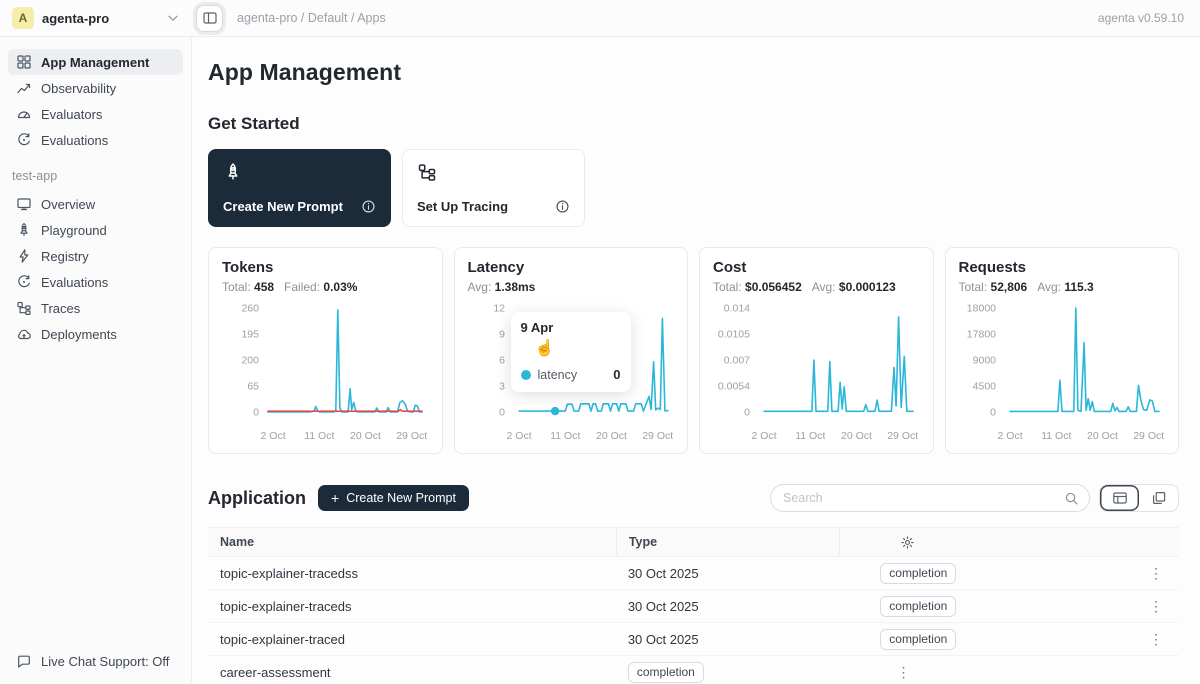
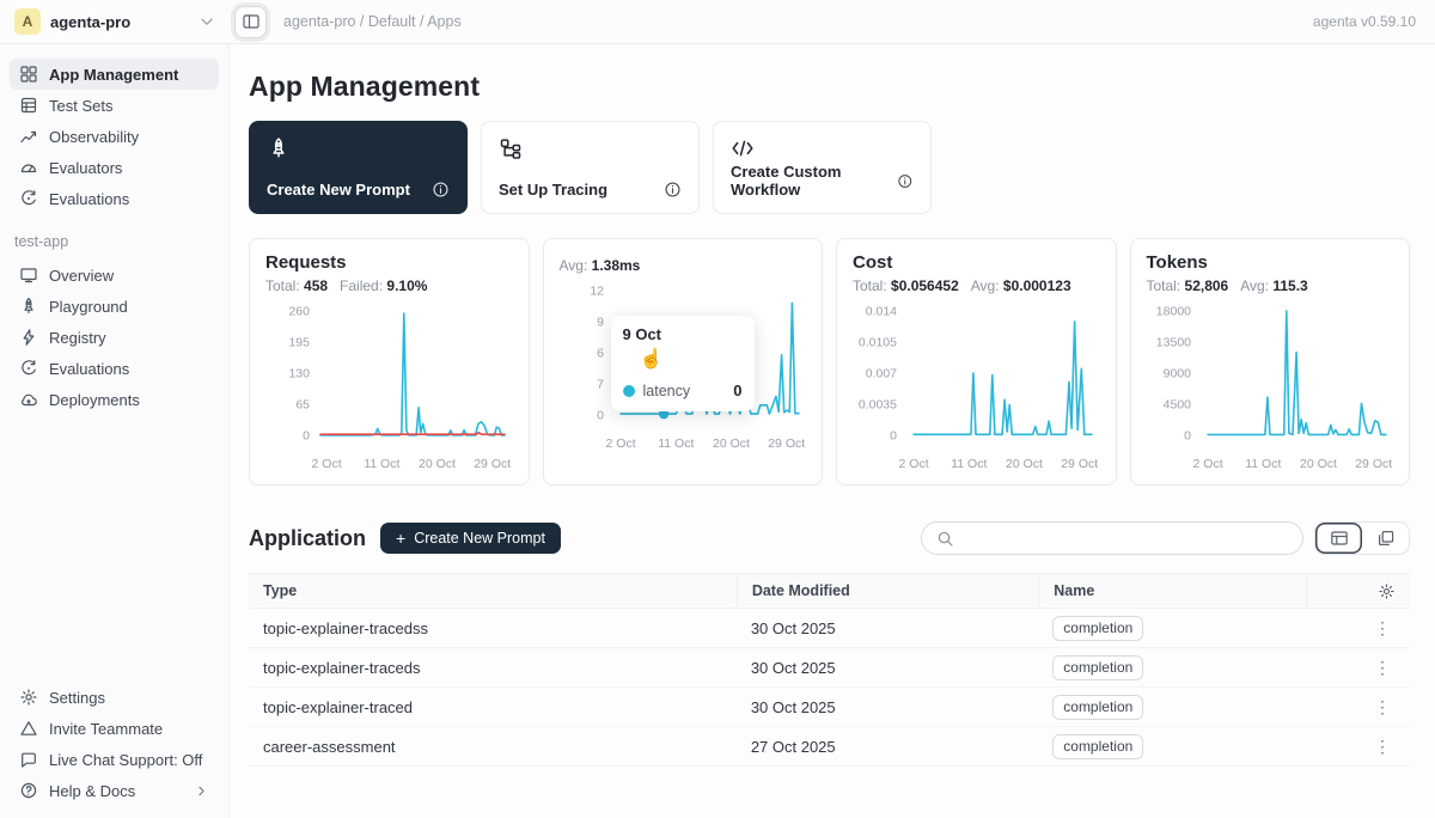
  A
  agenta-pro
  agenta-pro / Default / Apps
  agenta v0.59.10
  App Management
+ Test Sets
  Observability
  Evaluators
  Evaluations
  test-app
  Overview
  Playground
  Registry
  Evaluations
- Traces
  Deployments
+ Settings
+ Invite Teammate
  Live Chat Support: Off
+ Help & Docs
  App Management
- Get Started
  Create New Prompt
  Set Up Tracing
+ Create Custom Workflow
- Tokens
+ Requests
- Total: 458 Failed: 0.03%
+ Total: 458 Failed: 9.10%
  0
  65
- 200
+ 130
  195
  260
  2 Oct
  11 Oct
  20 Oct
  29 Oct
- Latency
  Avg: 1.38ms
  0
- 3
+ 7
  6
  9
  12
  2 Oct
  11 Oct
  20 Oct
  29 Oct
- 9 Apr
+ 9 Oct
  ☝
  latency
  0
  Cost
  Total: $0.056452 Avg: $0.000123
  0
- 0.0054
+ 0.0035
  0.007
  0.0105
  0.014
  2 Oct
  11 Oct
  20 Oct
  29 Oct
- Requests
+ Tokens
  Total: 52,806 Avg: 115.3
  0
  4500
  9000
- 17800
+ 13500
  18000
  2 Oct
  11 Oct
  20 Oct
  29 Oct
  Application
  +
  Create New Prompt
- Search
- Name
+ Type
+ Date Modified
- Type
+ Name
  topic-explainer-tracedss
  30 Oct 2025
  completion
  ⋮
  topic-explainer-traceds
  30 Oct 2025
  completion
  ⋮
  topic-explainer-traced
  30 Oct 2025
  completion
  ⋮
  career-assessment
+ 27 Oct 2025
  completion
  ⋮
